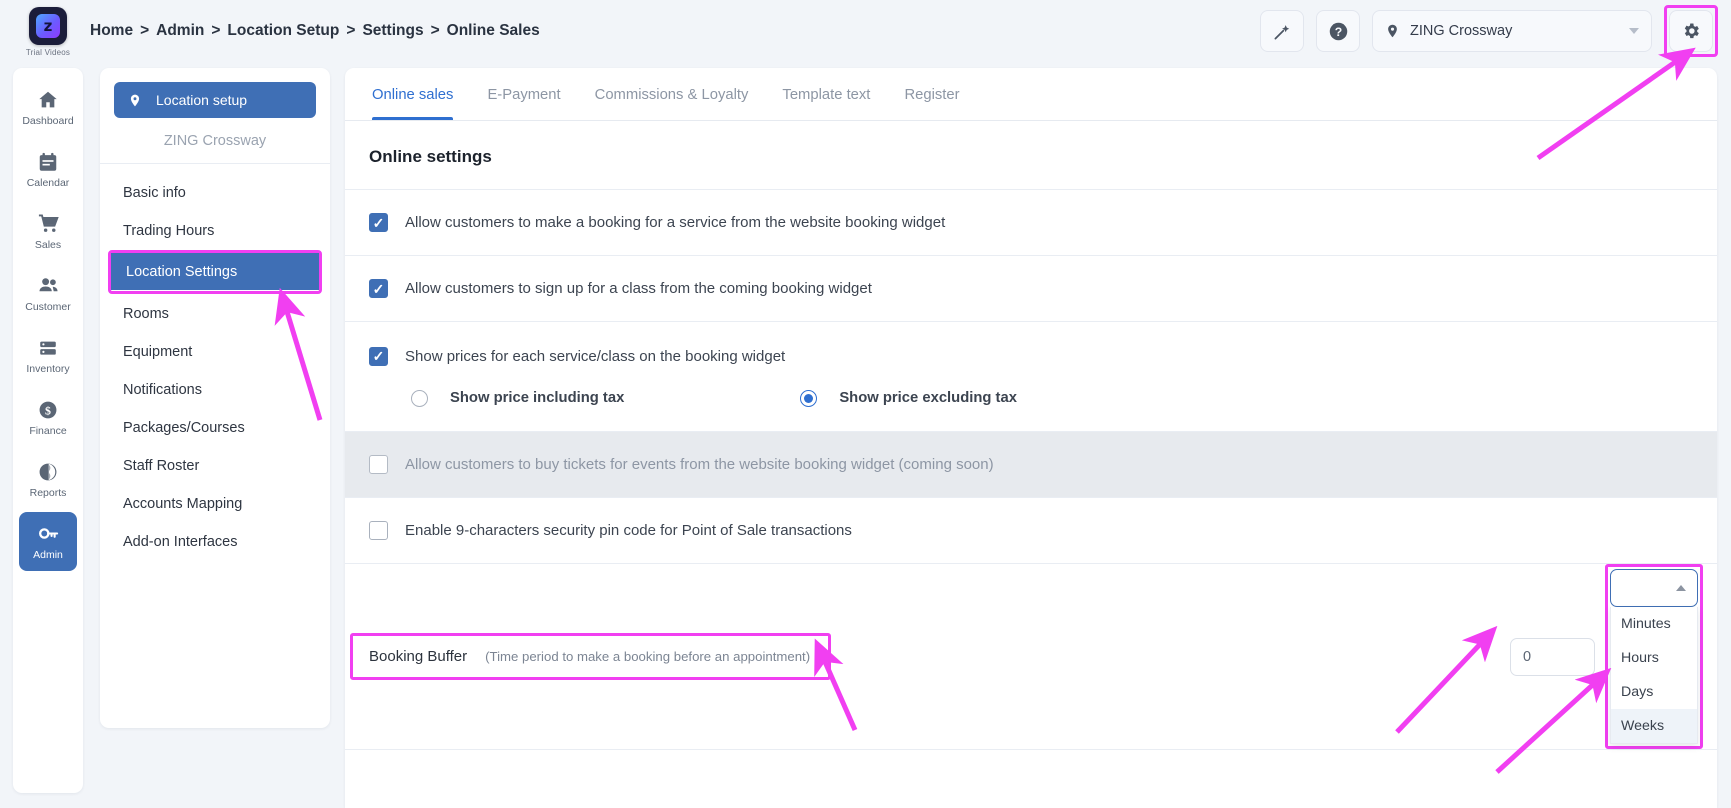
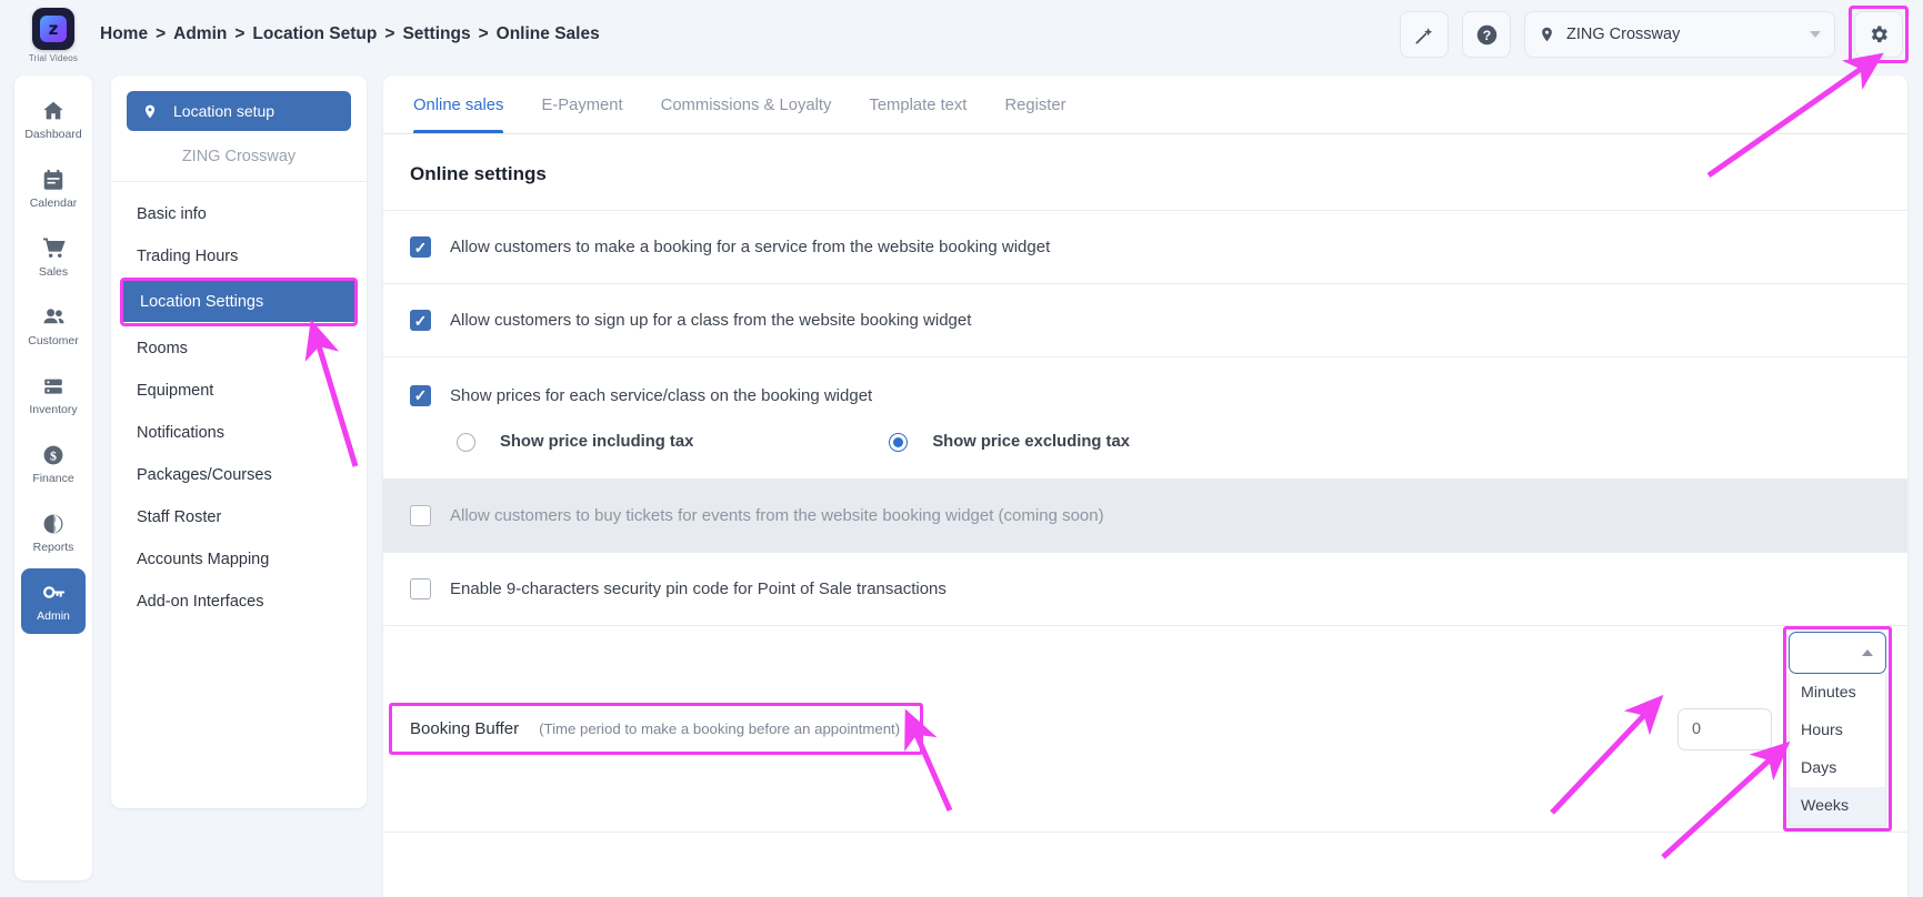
  z
  Trial Videos
  Home
  >
  Admin
  >
  Location Setup
  >
  Settings
  >
  Online Sales
  ?
  ZING Crossway
  Dashboard
  Calendar
  Sales
  Customer
  Inventory
  $
  Finance
  Reports
  Admin
  Location setup
  ZING Crossway
  Basic info
  Trading Hours
  Location Settings
  Rooms
  Equipment
  Notifications
  Packages/Courses
  Staff Roster
  Accounts Mapping
  Add-on Interfaces
  Online sales
  E-Payment
  Commissions & Loyalty
  Template text
  Register
  Online settings
  ✓
  Allow customers to make a booking for a service from the website booking widget
  ✓
- Allow customers to sign up for a class from the coming booking widget
+ Allow customers to sign up for a class from the website booking widget
  ✓
  Show prices for each service/class on the booking widget
  Show price including tax
  Show price excluding tax
  Allow customers to buy tickets for events from the website booking widget (coming soon)
  Enable 9-characters security pin code for Point of Sale transactions
  Booking Buffer
  (Time period to make a booking before an appointment)
  0
  Minutes
  Hours
  Days
  Weeks
